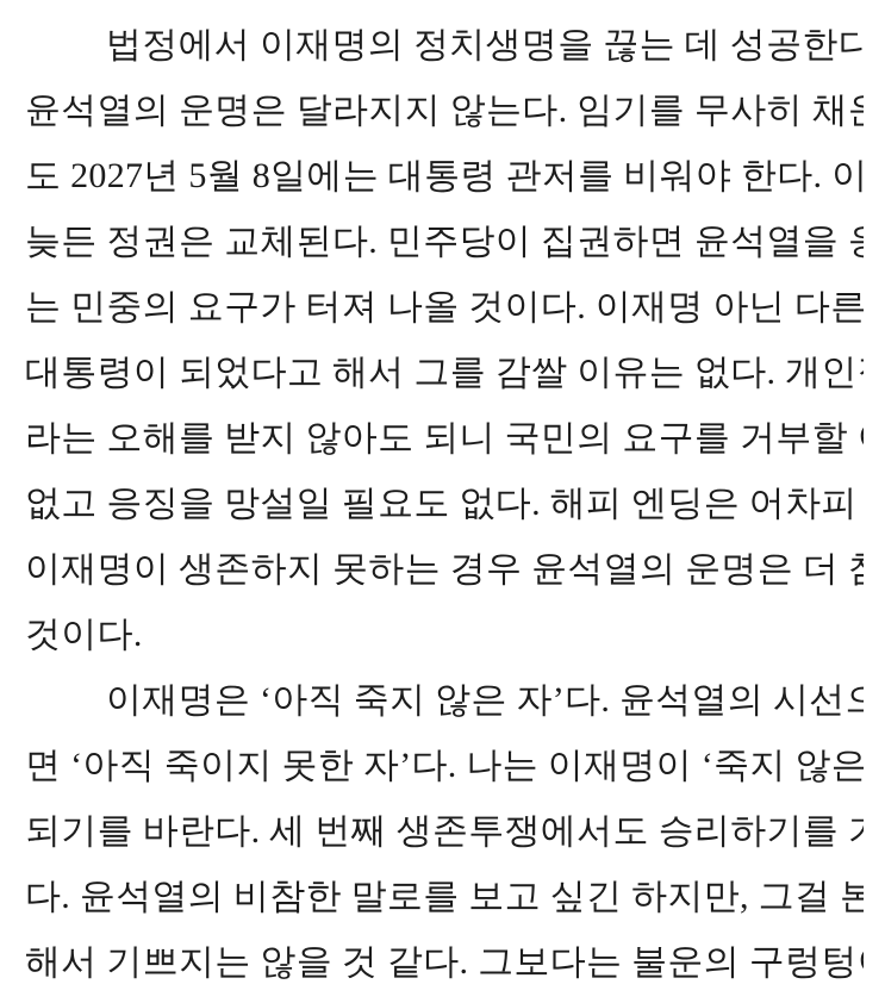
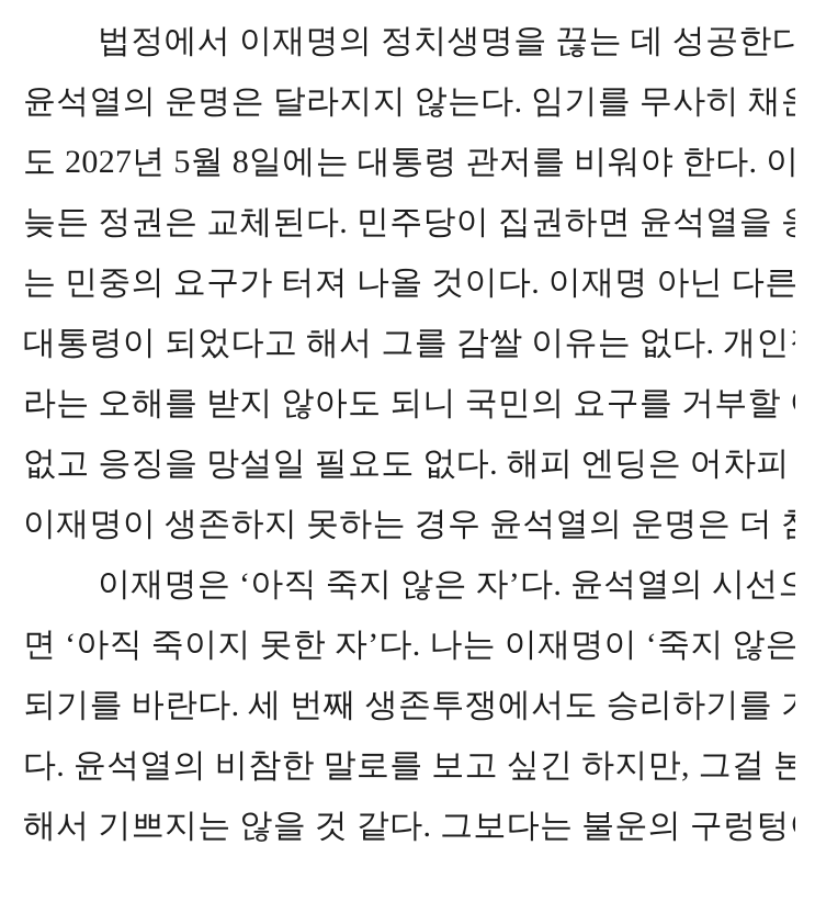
  법정에서 이재명의 정치생명을 끊는 데 성공한다
  윤석열의 운명은 달라지지 않는다. 임기를 무사히 채
  도 2027년 5월 8일에는 대통령 관저를 비워야 한다. 이
  늦든 정권은 교체된다. 민주당이 집권하면 윤석열을
  는 민중의 요구가 터져 나올 것이다. 이재명 아닌 다른
  대통령이 되었다고 해서 그를 감쌀 이유는 없다. 개인
  라는 오해를 받지 않아도 되니 국민의 요구를 거부할
  없고 응징을 망설일 필요도 없다. 해피 엔딩은 어차피
  이재명이 생존하지 못하는 경우 윤석열의 운명은 더
- 것이다.
  이재명은 ‘아직 죽지 않은 자’다. 윤석열의 시선으
  면 ‘아직 죽이지 못한 자’다. 나는 이재명이 ‘죽지 않은
  되기를 바란다. 세 번째 생존투쟁에서도 승리하기를
  다. 윤석열의 비참한 말로를 보고 싶긴 하지만, 그걸 본
  해서 기쁘지는 않을 것 같다. 그보다는 불운의 구렁텅
